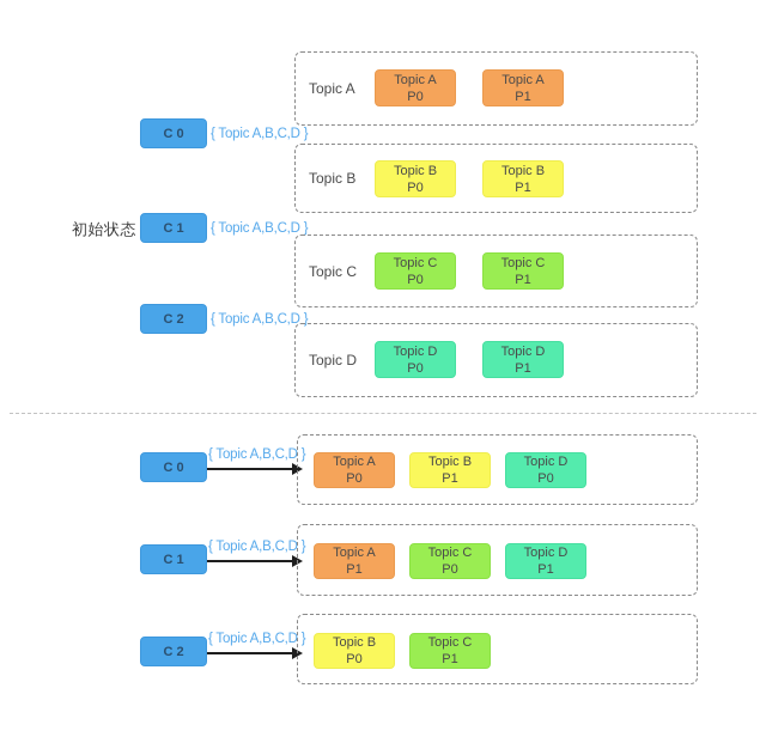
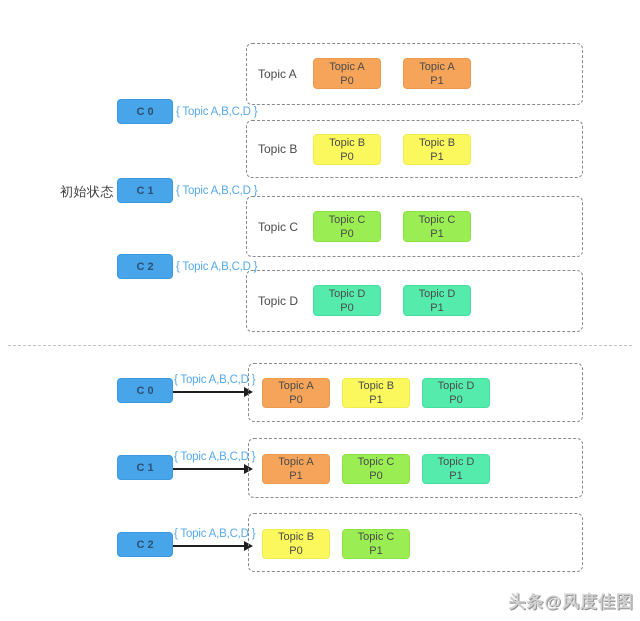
  初始状态
  C 0
  { Topic A,B,C,D }
  C 1
  { Topic A,B,C,D }
  C 2
  { Topic A,B,C,D }
  Topic A
  Topic A
  P0
  Topic A
  P1
  Topic B
  Topic B
  P0
  Topic B
  P1
  Topic C
  Topic C
  P0
  Topic C
  P1
  Topic D
  Topic D
  P0
  Topic D
  P1
  C 0
  { Topic A,B,C,D }
  Topic A
  P0
  Topic B
  P1
  Topic D
  P0
  C 1
  { Topic A,B,C,D }
  Topic A
  P1
  Topic C
  P0
  Topic D
  P1
  C 2
  { Topic A,B,C,D }
  Topic B
  P0
  Topic C
  P1
+ 头条@风度佳图
